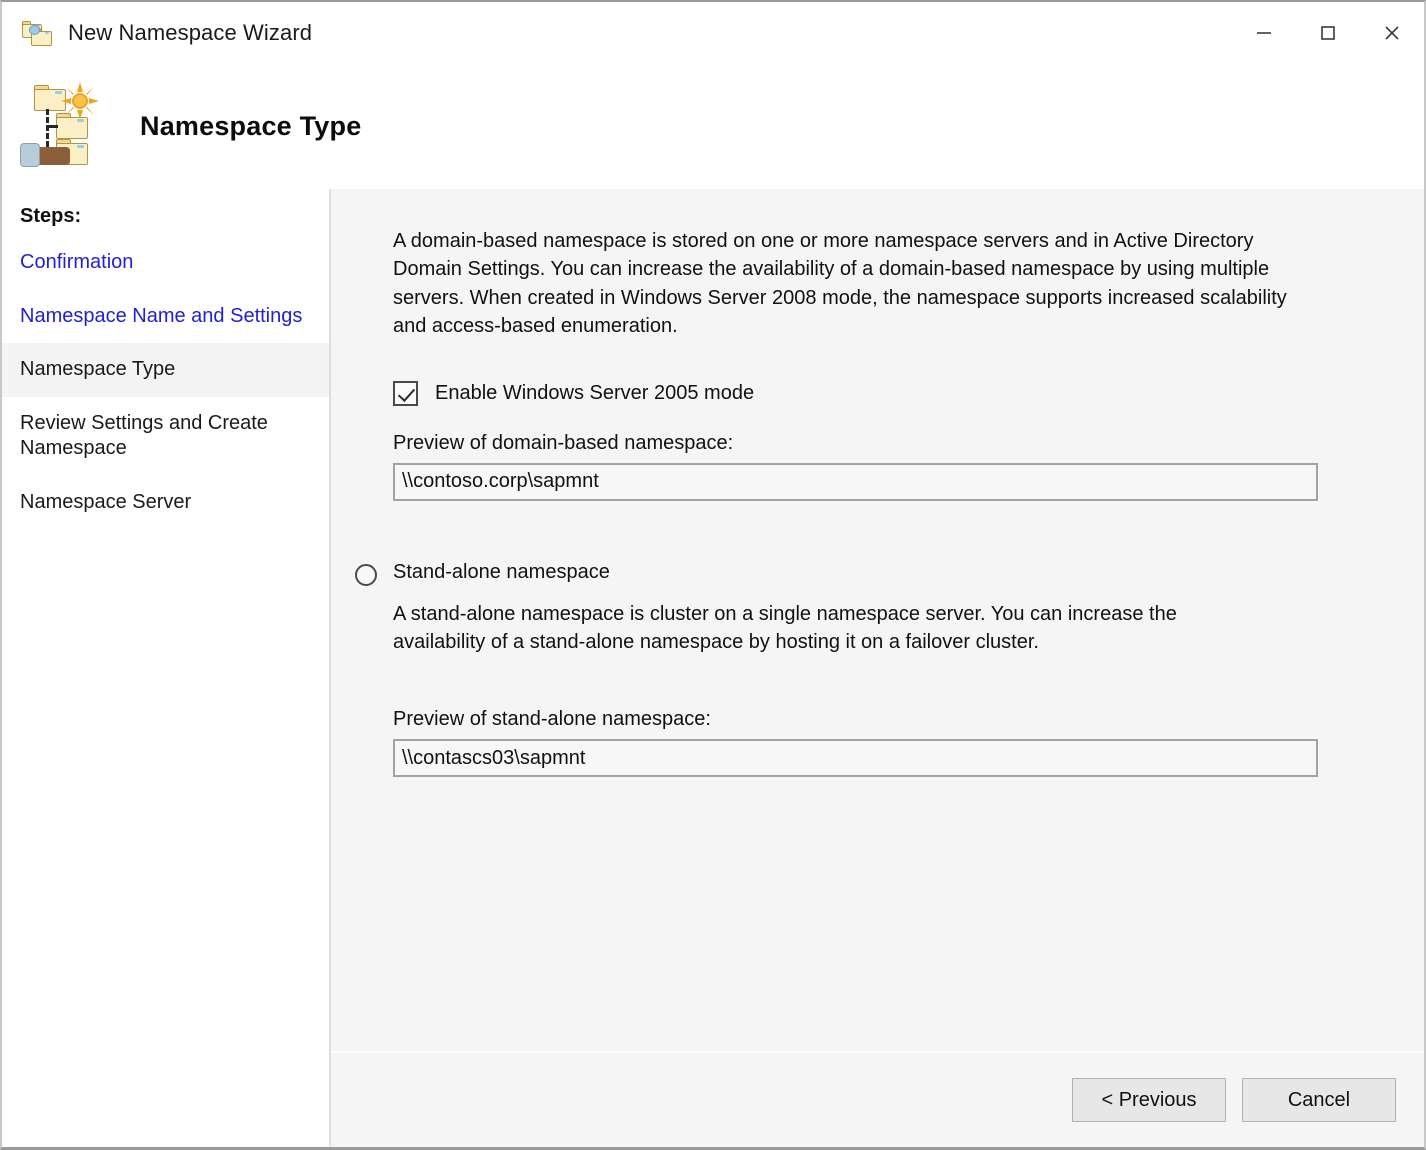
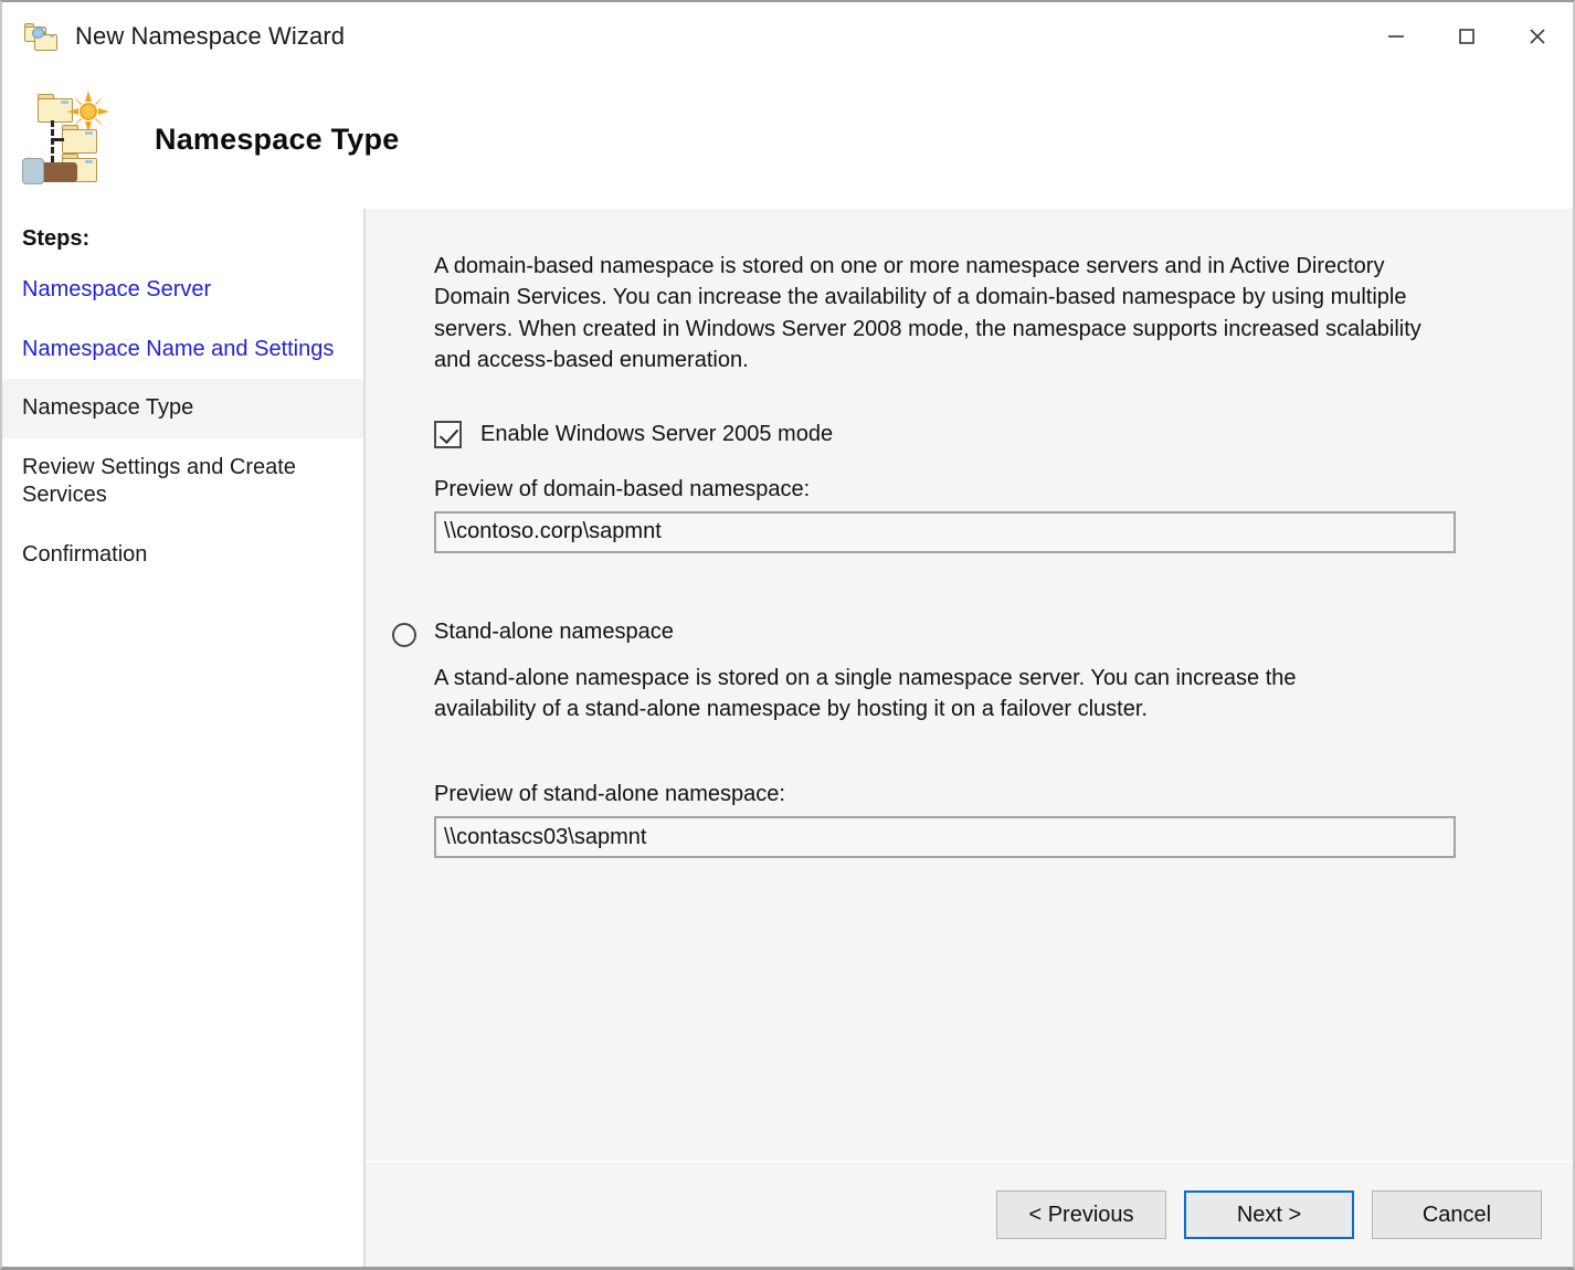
  New Namespace Wizard
  Namespace Type
  Steps:
- Confirmation
+ Namespace Server
  Namespace Name and Settings
  Namespace Type
- Review Settings and Create Namespace
+ Review Settings and Create Services
- Namespace Server
+ Confirmation
- A domain-based namespace is stored on one or more namespace servers and in Active Directory Domain Settings. You can increase the availability of a domain-based namespace by using multiple servers. When created in Windows Server 2008 mode, the namespace supports increased scalability and access-based enumeration.
+ A domain-based namespace is stored on one or more namespace servers and in Active Directory Domain Services. You can increase the availability of a domain-based namespace by using multiple servers. When created in Windows Server 2008 mode, the namespace supports increased scalability and access-based enumeration.
  Enable Windows Server 2005 mode
  Preview of domain-based namespace:
  \\contoso.corp\sapmnt
  Stand-alone namespace
- A stand-alone namespace is cluster on a single namespace server. You can increase the availability of a stand-alone namespace by hosting it on a failover cluster.
+ A stand-alone namespace is stored on a single namespace server. You can increase the availability of a stand-alone namespace by hosting it on a failover cluster.
  Preview of stand-alone namespace:
  \\contascs03\sapmnt
  < Previous
+ Next >
  Cancel
